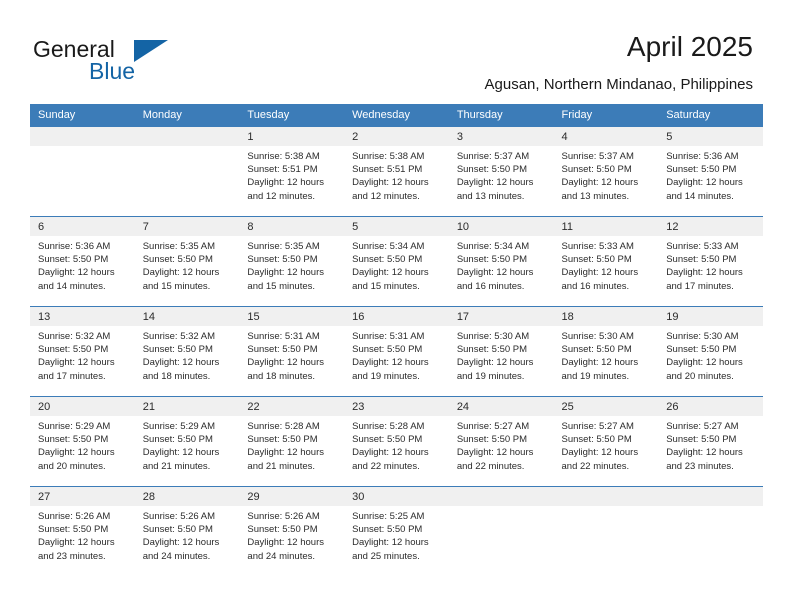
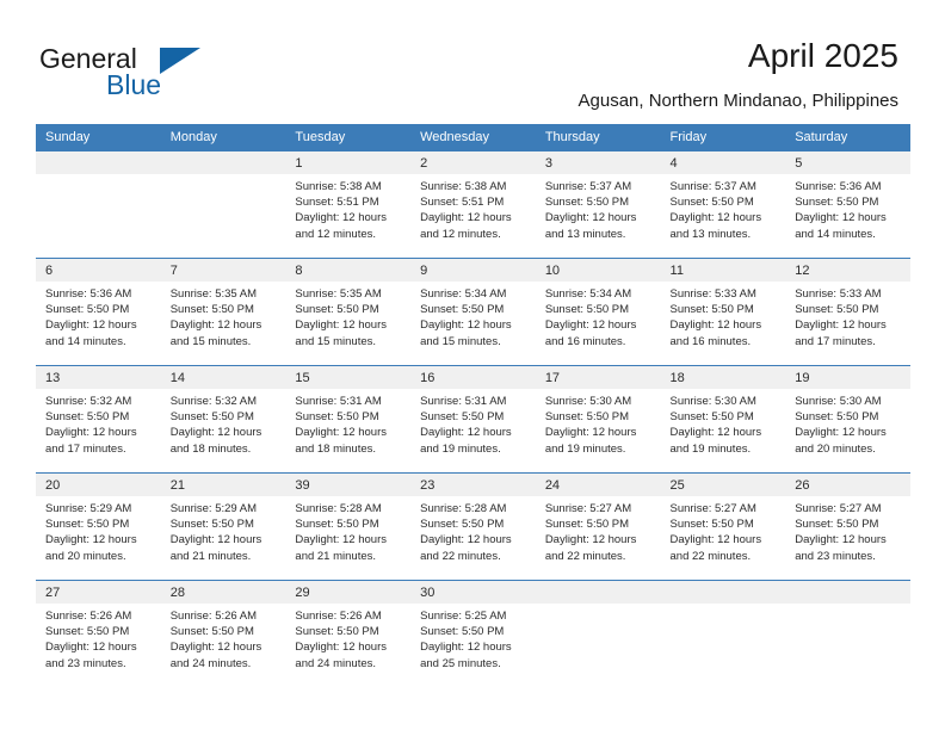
  General
  Blue
  April 2025
  Agusan, Northern Mindanao, Philippines
  Sunday	Monday	Tuesday	Wednesday	Thursday	Friday	Saturday
  		1Sunrise: 5:38 AMSunset: 5:51 PMDaylight: 12 hoursand 12 minutes.	2Sunrise: 5:38 AMSunset: 5:51 PMDaylight: 12 hoursand 12 minutes.	3Sunrise: 5:37 AMSunset: 5:50 PMDaylight: 12 hoursand 13 minutes.	4Sunrise: 5:37 AMSunset: 5:50 PMDaylight: 12 hoursand 13 minutes.	5Sunrise: 5:36 AMSunset: 5:50 PMDaylight: 12 hoursand 14 minutes.
- 6Sunrise: 5:36 AMSunset: 5:50 PMDaylight: 12 hoursand 14 minutes.	7Sunrise: 5:35 AMSunset: 5:50 PMDaylight: 12 hoursand 15 minutes.	8Sunrise: 5:35 AMSunset: 5:50 PMDaylight: 12 hoursand 15 minutes.	5Sunrise: 5:34 AMSunset: 5:50 PMDaylight: 12 hoursand 15 minutes.	10Sunrise: 5:34 AMSunset: 5:50 PMDaylight: 12 hoursand 16 minutes.	11Sunrise: 5:33 AMSunset: 5:50 PMDaylight: 12 hoursand 16 minutes.	12Sunrise: 5:33 AMSunset: 5:50 PMDaylight: 12 hoursand 17 minutes.
+ 6Sunrise: 5:36 AMSunset: 5:50 PMDaylight: 12 hoursand 14 minutes.	7Sunrise: 5:35 AMSunset: 5:50 PMDaylight: 12 hoursand 15 minutes.	8Sunrise: 5:35 AMSunset: 5:50 PMDaylight: 12 hoursand 15 minutes.	9Sunrise: 5:34 AMSunset: 5:50 PMDaylight: 12 hoursand 15 minutes.	10Sunrise: 5:34 AMSunset: 5:50 PMDaylight: 12 hoursand 16 minutes.	11Sunrise: 5:33 AMSunset: 5:50 PMDaylight: 12 hoursand 16 minutes.	12Sunrise: 5:33 AMSunset: 5:50 PMDaylight: 12 hoursand 17 minutes.
  13Sunrise: 5:32 AMSunset: 5:50 PMDaylight: 12 hoursand 17 minutes.	14Sunrise: 5:32 AMSunset: 5:50 PMDaylight: 12 hoursand 18 minutes.	15Sunrise: 5:31 AMSunset: 5:50 PMDaylight: 12 hoursand 18 minutes.	16Sunrise: 5:31 AMSunset: 5:50 PMDaylight: 12 hoursand 19 minutes.	17Sunrise: 5:30 AMSunset: 5:50 PMDaylight: 12 hoursand 19 minutes.	18Sunrise: 5:30 AMSunset: 5:50 PMDaylight: 12 hoursand 19 minutes.	19Sunrise: 5:30 AMSunset: 5:50 PMDaylight: 12 hoursand 20 minutes.
- 20Sunrise: 5:29 AMSunset: 5:50 PMDaylight: 12 hoursand 20 minutes.	21Sunrise: 5:29 AMSunset: 5:50 PMDaylight: 12 hoursand 21 minutes.	22Sunrise: 5:28 AMSunset: 5:50 PMDaylight: 12 hoursand 21 minutes.	23Sunrise: 5:28 AMSunset: 5:50 PMDaylight: 12 hoursand 22 minutes.	24Sunrise: 5:27 AMSunset: 5:50 PMDaylight: 12 hoursand 22 minutes.	25Sunrise: 5:27 AMSunset: 5:50 PMDaylight: 12 hoursand 22 minutes.	26Sunrise: 5:27 AMSunset: 5:50 PMDaylight: 12 hoursand 23 minutes.
+ 20Sunrise: 5:29 AMSunset: 5:50 PMDaylight: 12 hoursand 20 minutes.	21Sunrise: 5:29 AMSunset: 5:50 PMDaylight: 12 hoursand 21 minutes.	39Sunrise: 5:28 AMSunset: 5:50 PMDaylight: 12 hoursand 21 minutes.	23Sunrise: 5:28 AMSunset: 5:50 PMDaylight: 12 hoursand 22 minutes.	24Sunrise: 5:27 AMSunset: 5:50 PMDaylight: 12 hoursand 22 minutes.	25Sunrise: 5:27 AMSunset: 5:50 PMDaylight: 12 hoursand 22 minutes.	26Sunrise: 5:27 AMSunset: 5:50 PMDaylight: 12 hoursand 23 minutes.
  27Sunrise: 5:26 AMSunset: 5:50 PMDaylight: 12 hoursand 23 minutes.	28Sunrise: 5:26 AMSunset: 5:50 PMDaylight: 12 hoursand 24 minutes.	29Sunrise: 5:26 AMSunset: 5:50 PMDaylight: 12 hoursand 24 minutes.	30Sunrise: 5:25 AMSunset: 5:50 PMDaylight: 12 hoursand 25 minutes.
